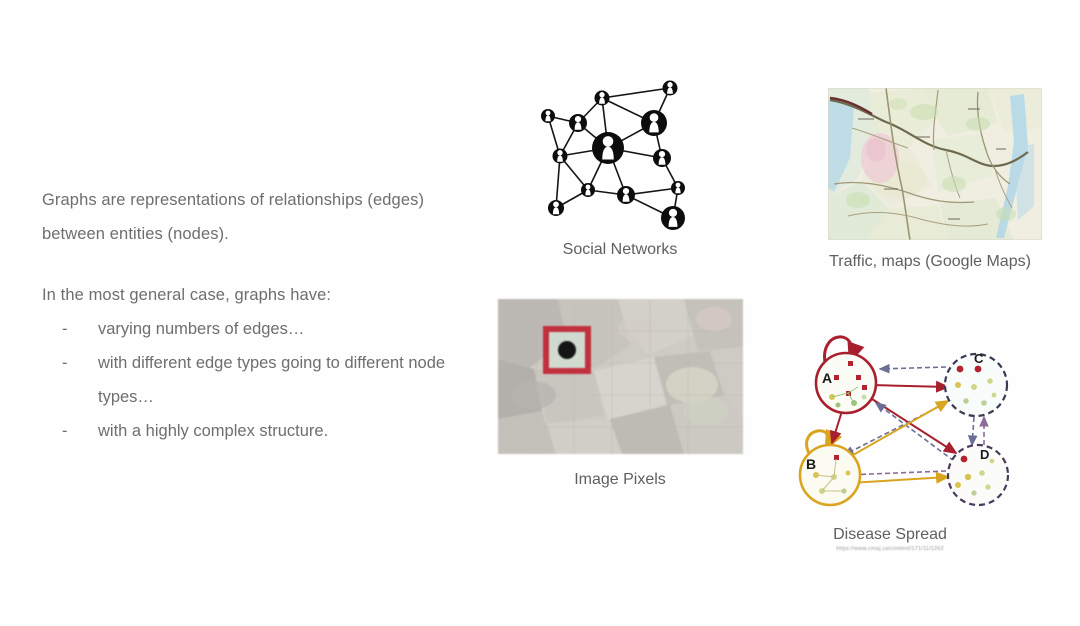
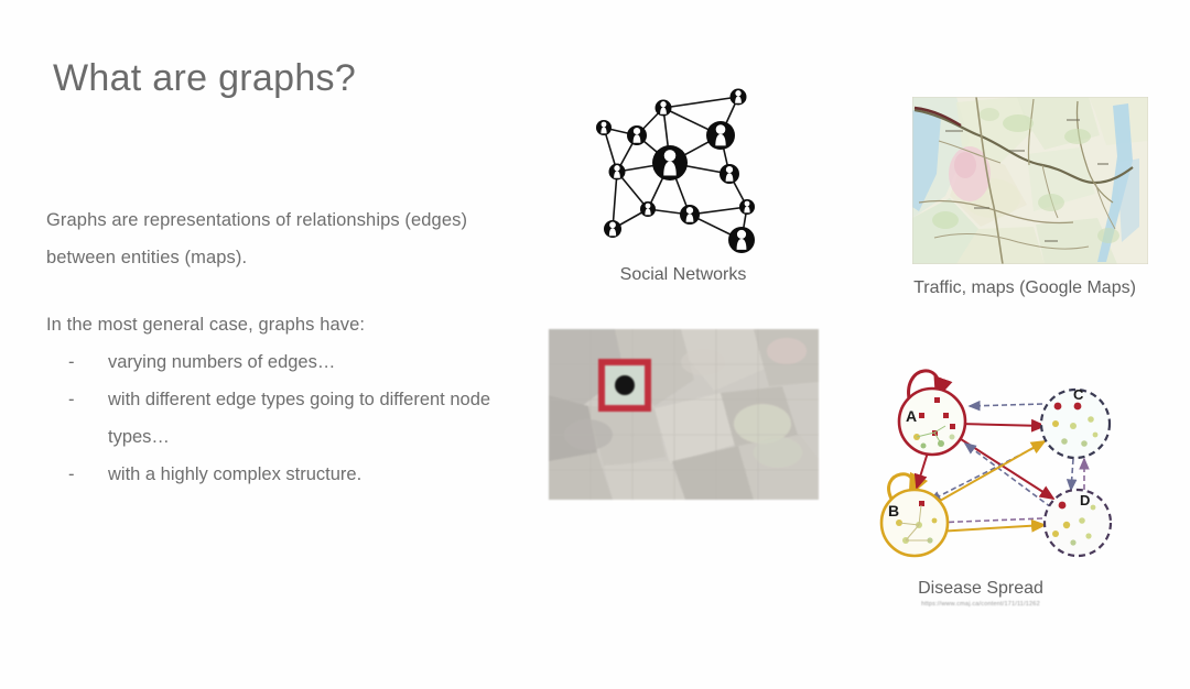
+ What are graphs?
- Graphs are representations of relationships (edges) between entities (nodes).
+ Graphs are representations of relationships (edges) between entities (maps).
  In the most general case, graphs have:
  -
  varying numbers of edges…
  -
  with different edge types going to different node types…
  -
  with a highly complex structure.
  Social Networks
  Traffic, maps (Google Maps)
- Image Pixels
  A
  B
  C
  D
  Disease Spread
